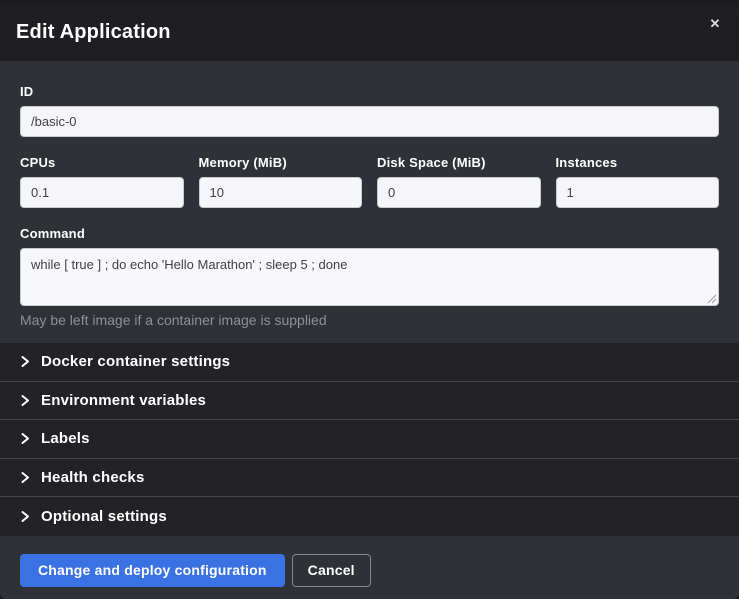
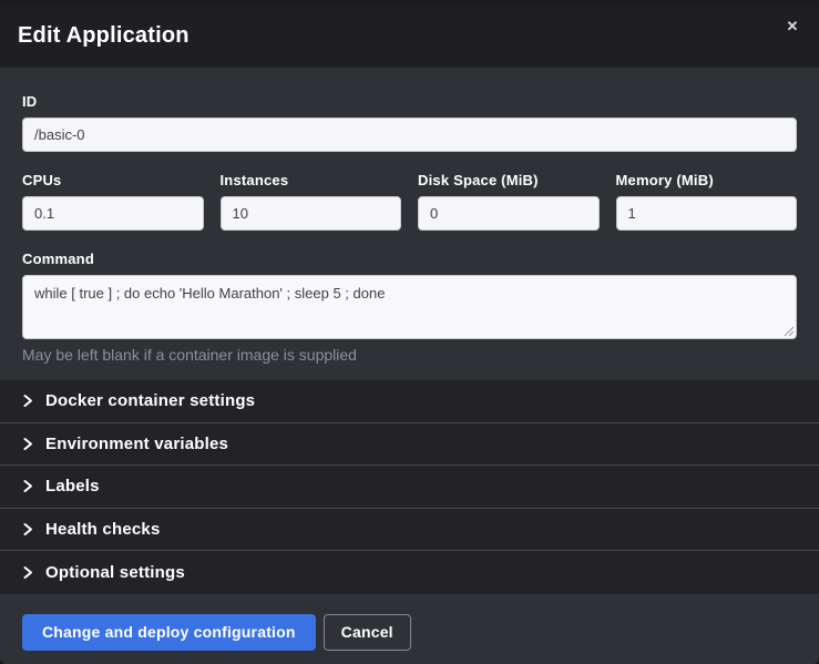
  Edit Application
  ✕
  ID
  /basic-0
  CPUs
  0.1
- Memory (MiB)
+ Instances
  10
  Disk Space (MiB)
  0
- Instances
+ Memory (MiB)
  1
  Command
  while [ true ] ; do echo 'Hello Marathon' ; sleep 5 ; done
- May be left image if a container image is supplied
+ May be left blank if a container image is supplied
  Docker container settings
  Environment variables
  Labels
  Health checks
  Optional settings
  Change and deploy configuration
  Cancel
